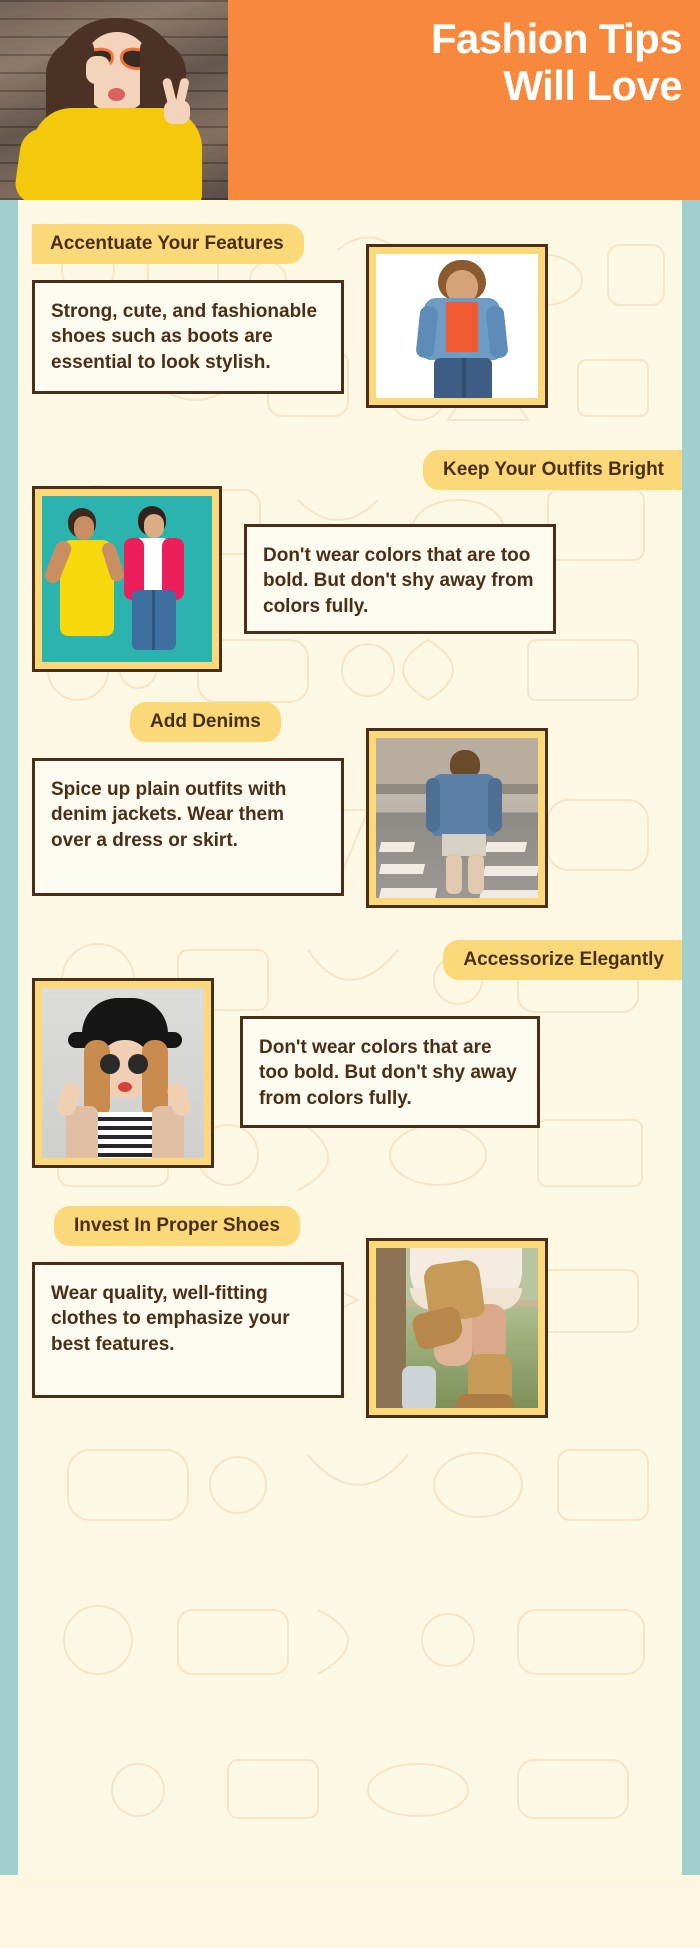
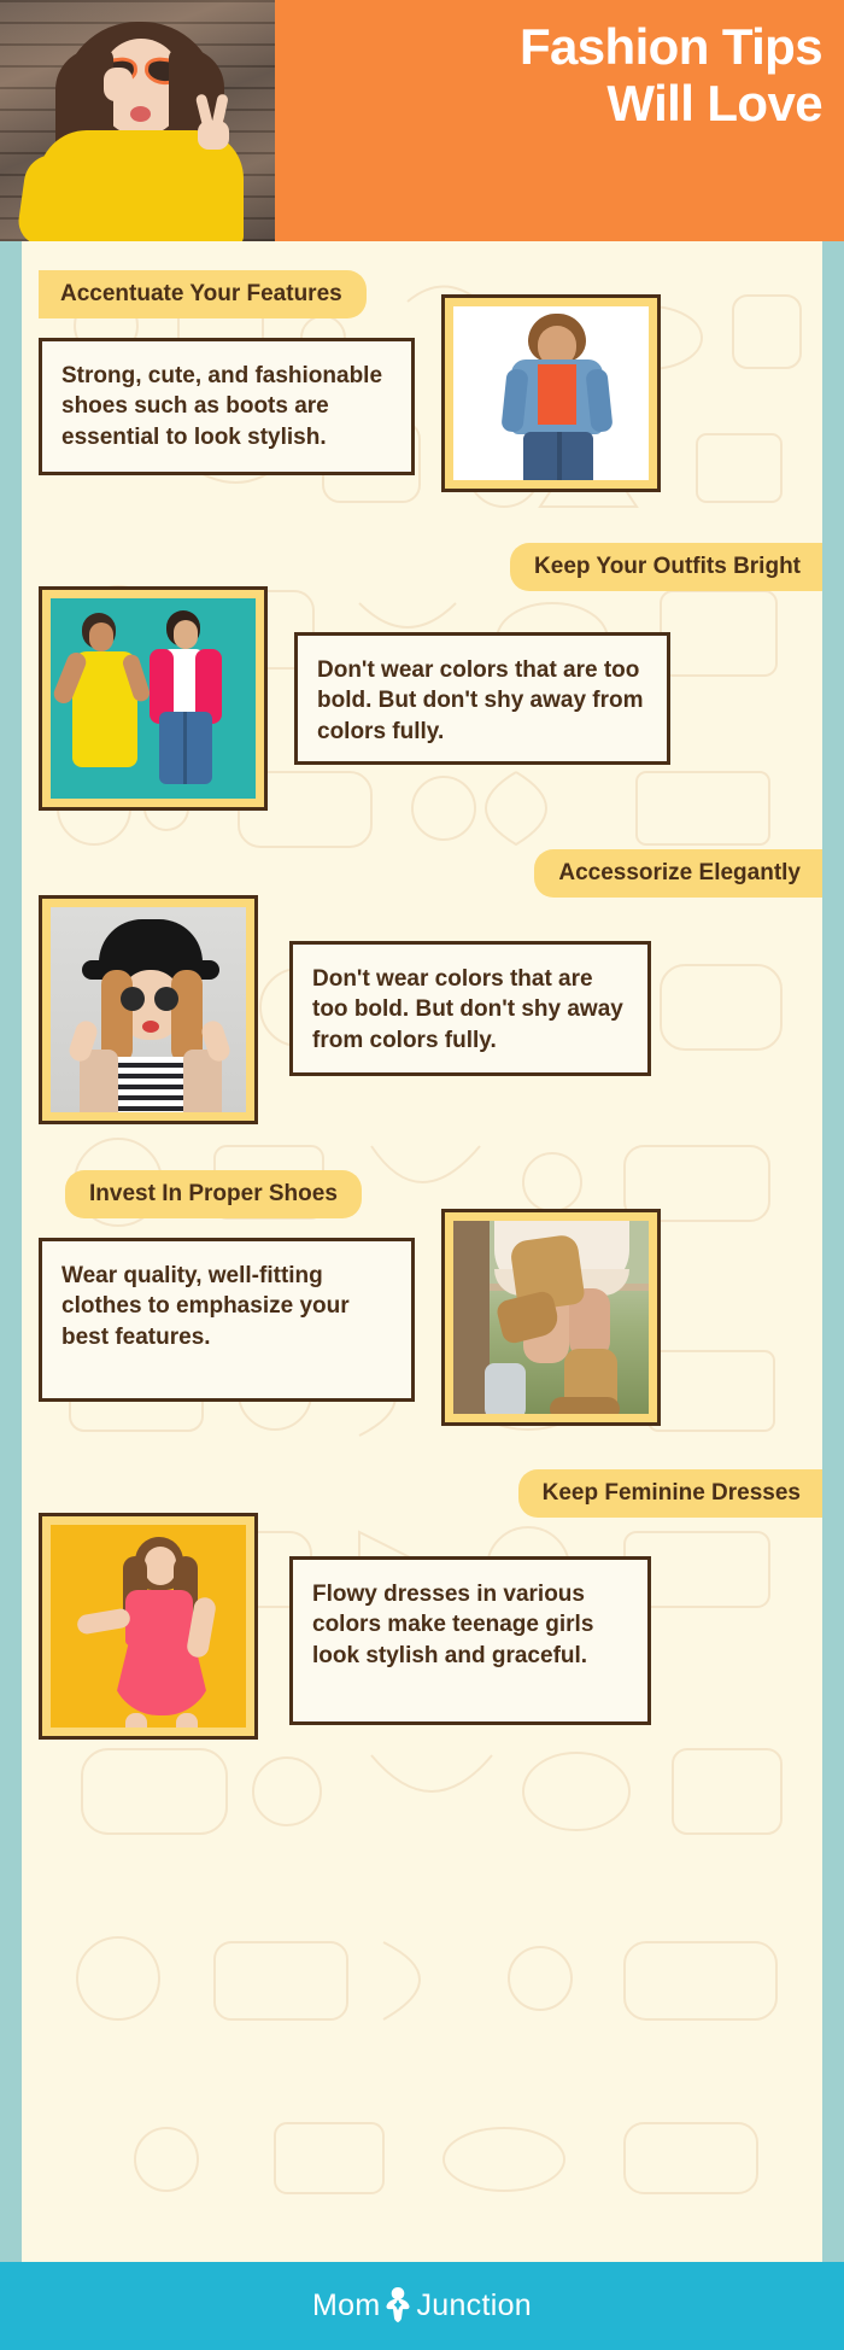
  Fashion Tips
  Will Love
  Accentuate Your Features
  Strong, cute, and fashionable shoes such as boots are essential to look stylish.
  Keep Your Outfits Bright
  Don't wear colors that are too bold. But don't shy away from colors fully.
- Add Denims
- Spice up plain outfits with denim jackets. Wear them over a dress or skirt.
  Accessorize Elegantly
  Don't wear colors that are too bold. But don't shy away from colors fully.
  Invest In Proper Shoes
  Wear quality, well-fitting clothes to emphasize your best features.
+ Keep Feminine Dresses
+ Flowy dresses in various colors make teenage girls look stylish and graceful.
+ Mom
+ Junction
